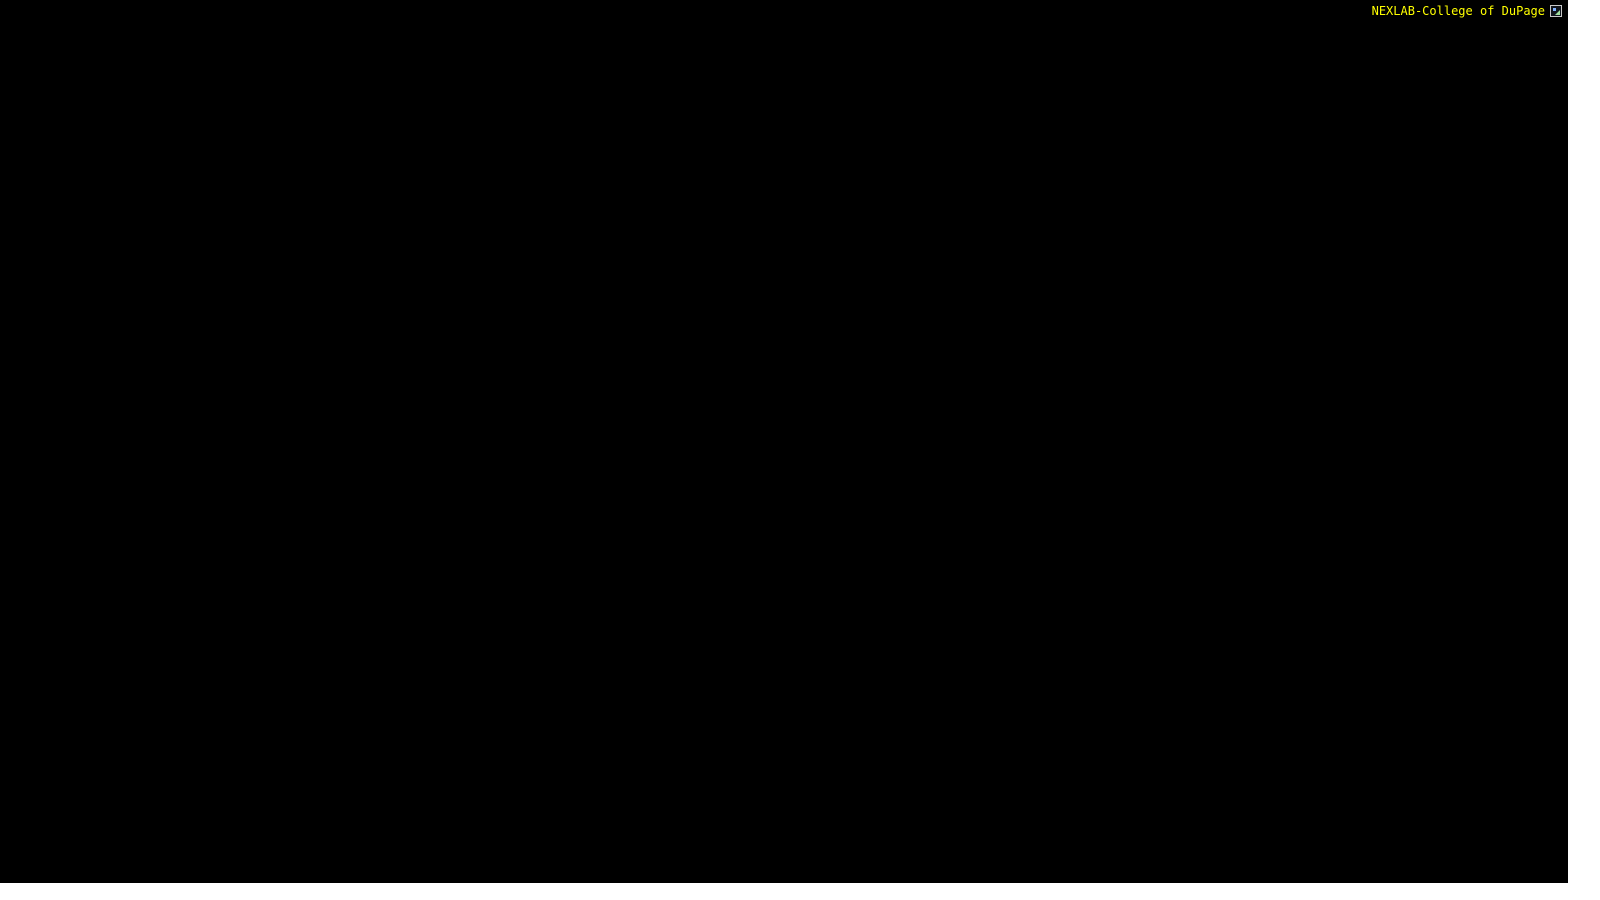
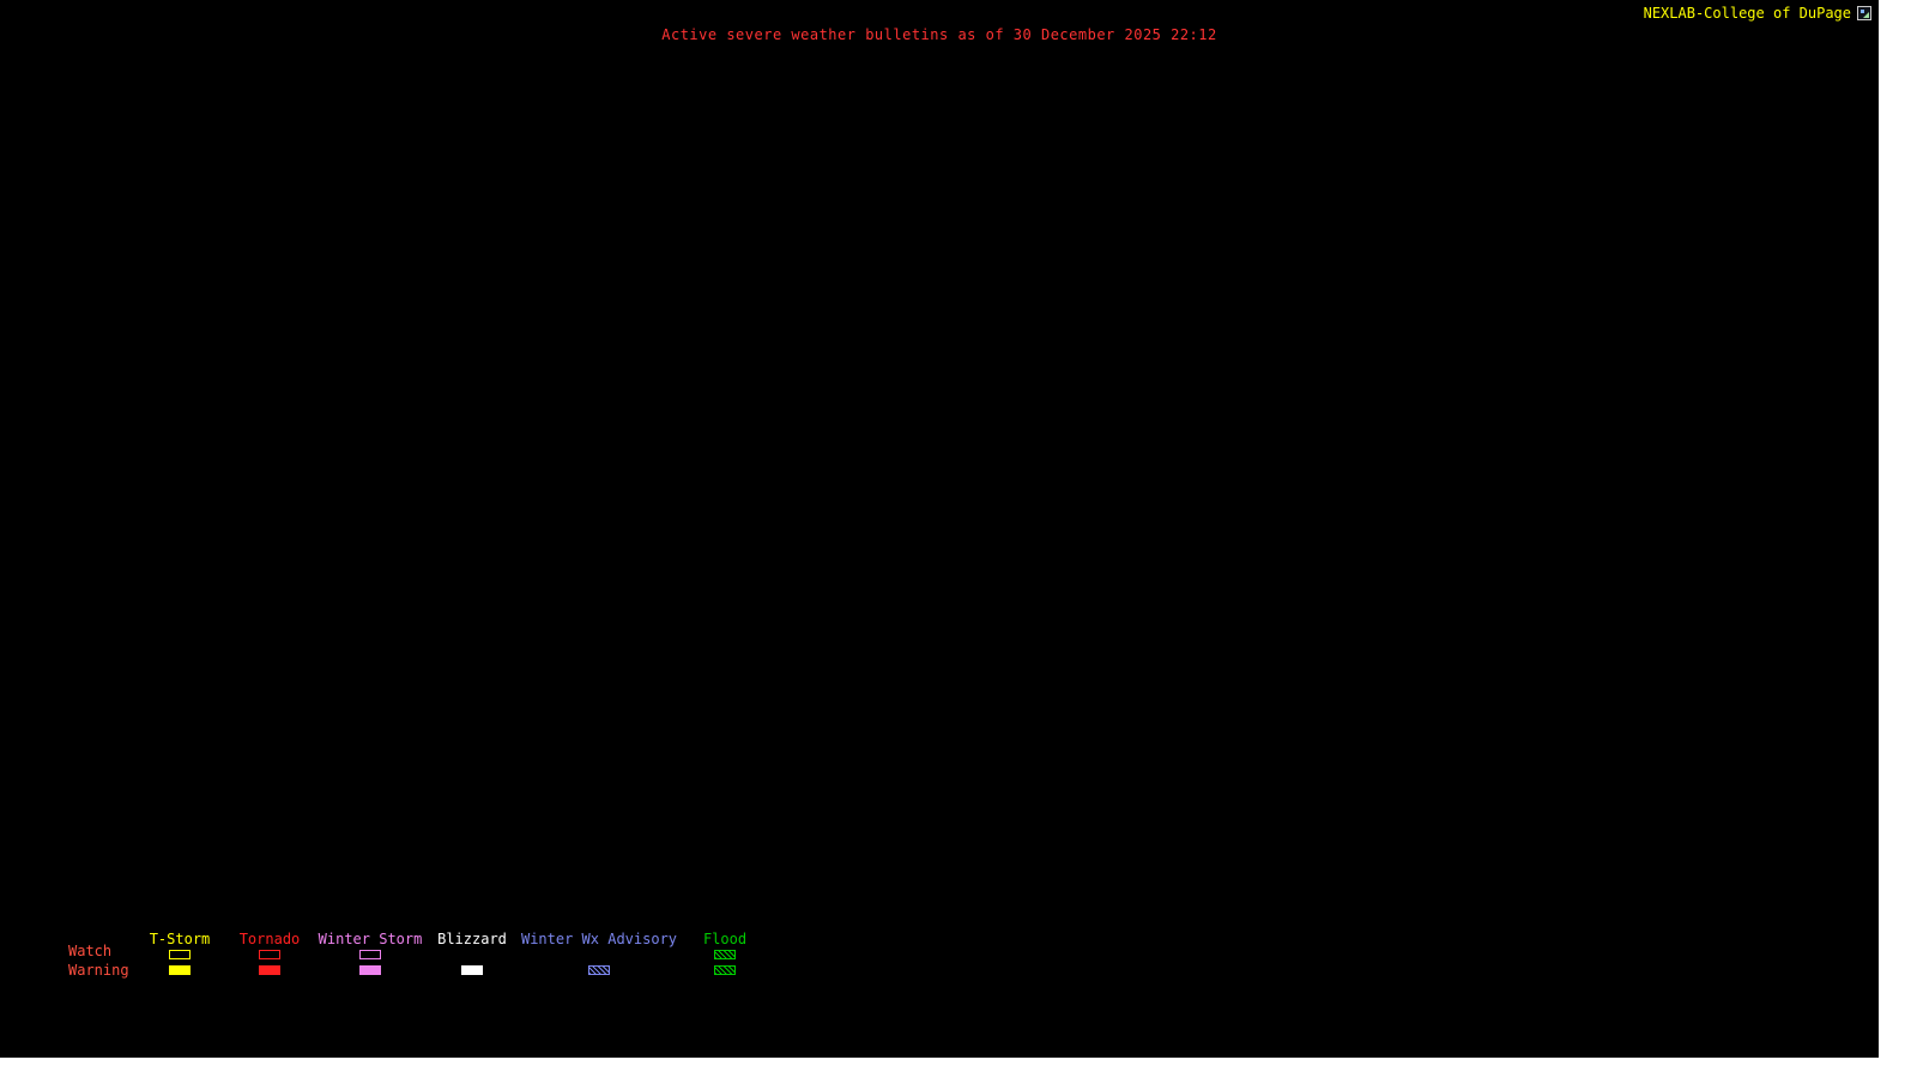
  NEXLAB-College of DuPage
+ Active severe weather bulletins as of 30 December 2025 22:12
+ Watch
+ Warning
+ T-Storm
+ Tornado
+ Winter Storm
+ Blizzard
+ Winter Wx Advisory
+ Flood
